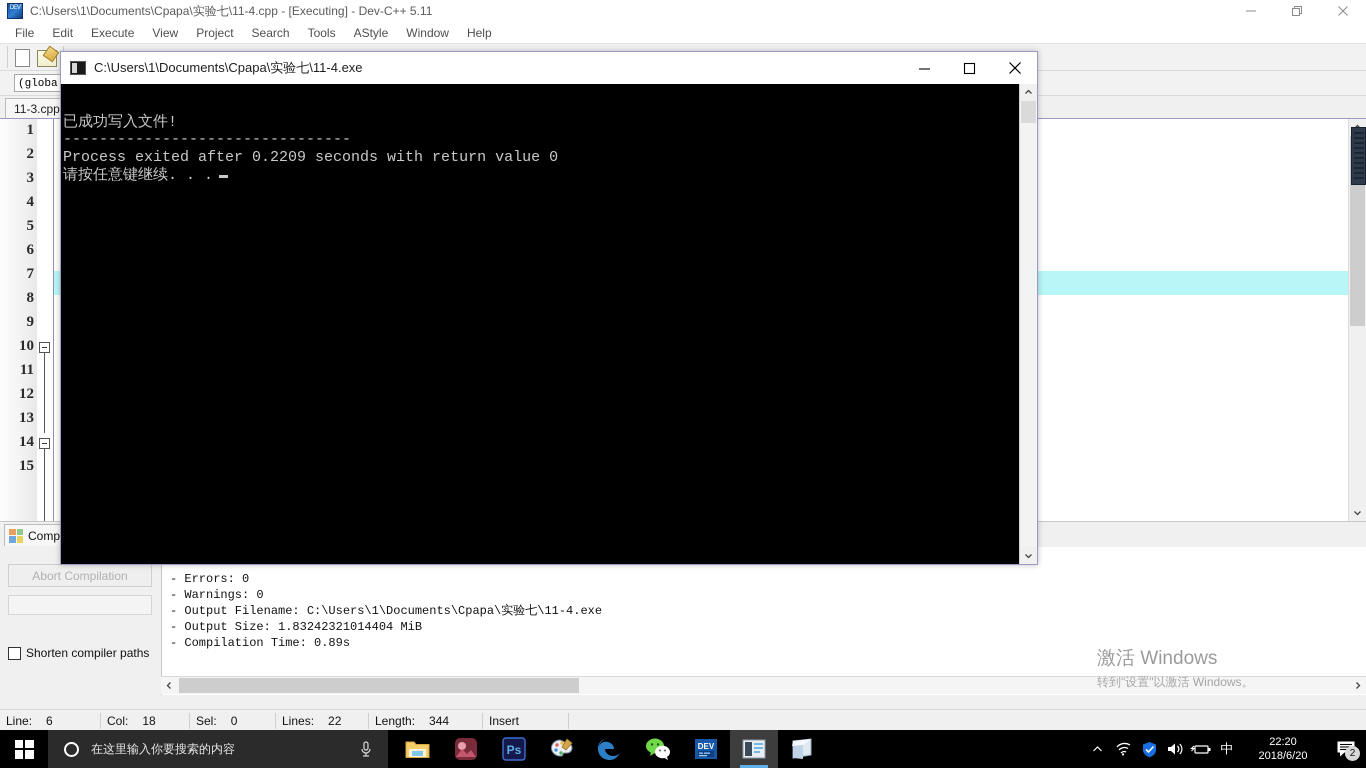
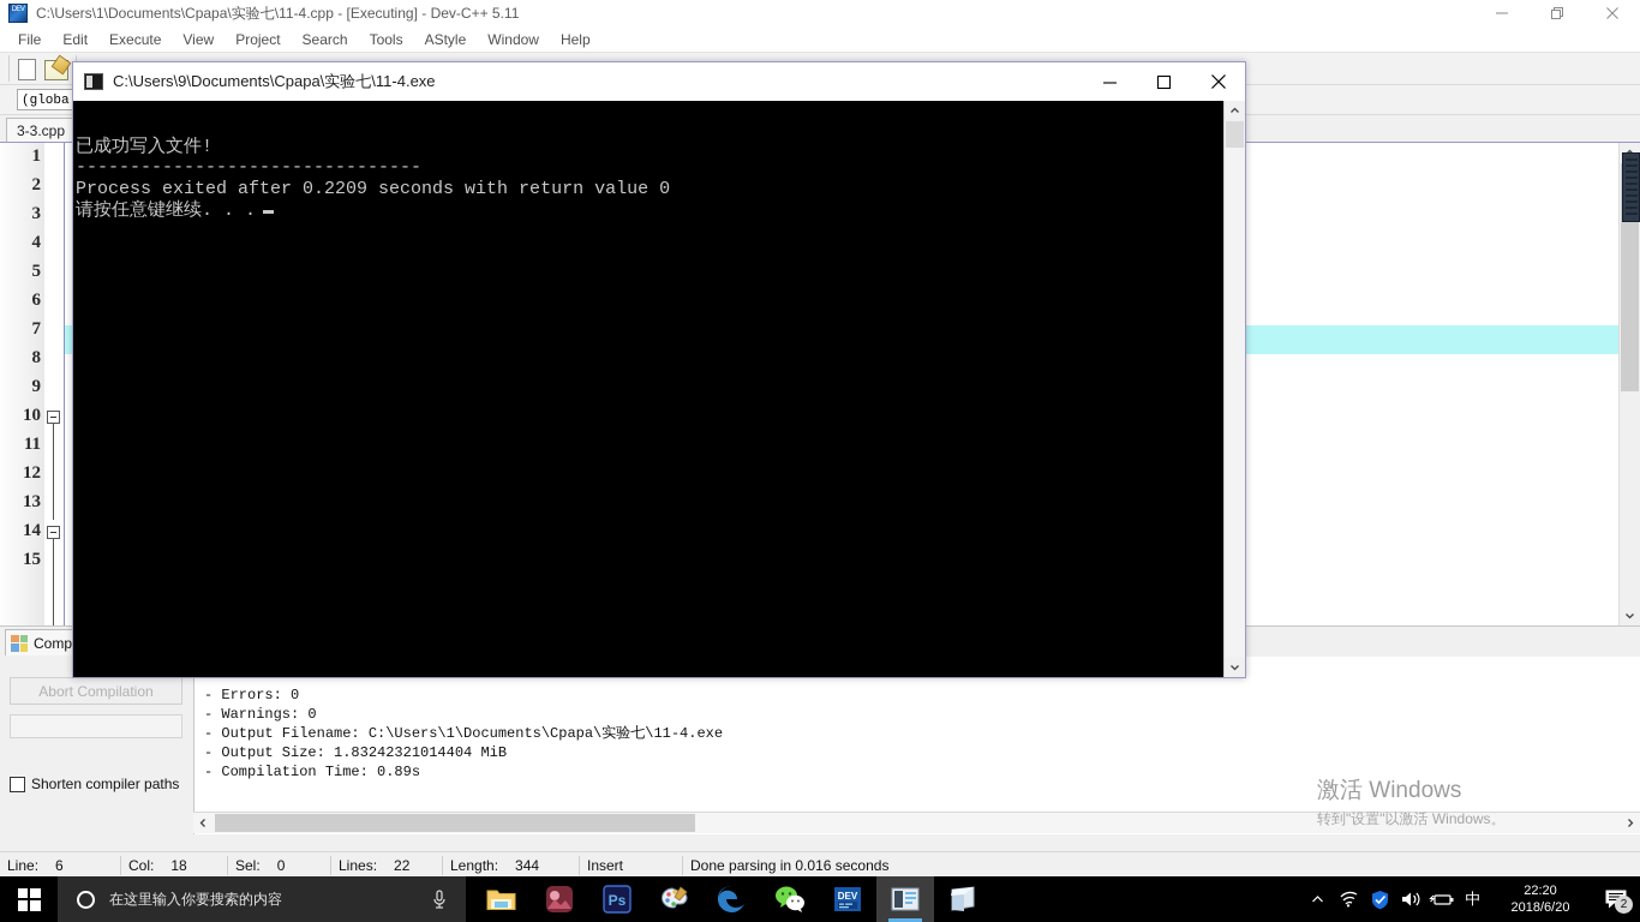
  C:\Users\1\Documents\Cpapa\实验七\11-4.cpp - [Executing] - Dev-C++ 5.11
  File
  Edit
  Execute
  View
  Project
  Search
  Tools
  AStyle
  Window
  Help
  (globa
- 11-3.cpp
+ 3-3.cpp
  1
  2
  3
  4
  5
  6
  7
  8
  9
  10
  11
  12
  13
  14
  15
  Comp
  Abort Compilation
  Shorten compiler paths
  - Errors: 0
  - Warnings: 0
  - Output Filename: C:\Users\1\Documents\Cpapa\实验七\11-4.exe
  - Output Size: 1.83242321014404 MiB
  - Compilation Time: 0.89s
  Line:
  6
  Col:
  18
  Sel:
  0
  Lines:
  22
  Length:
  344
  Insert
+ Done parsing in 0.016 seconds
  激活 Windows
  转到"设置"以激活 Windows。
- C:\Users\1\Documents\Cpapa\实验七\11-4.exe
+ C:\Users\9\Documents\Cpapa\实验七\11-4.exe
  已成功写入文件!
  --------------------------------
  Process exited after 0.2209 seconds with return value 0
  请按任意键继续. . .
  在这里输入你要搜索的内容
  Ps
  DEV
  中
  22:20
  2018/6/20
  2
